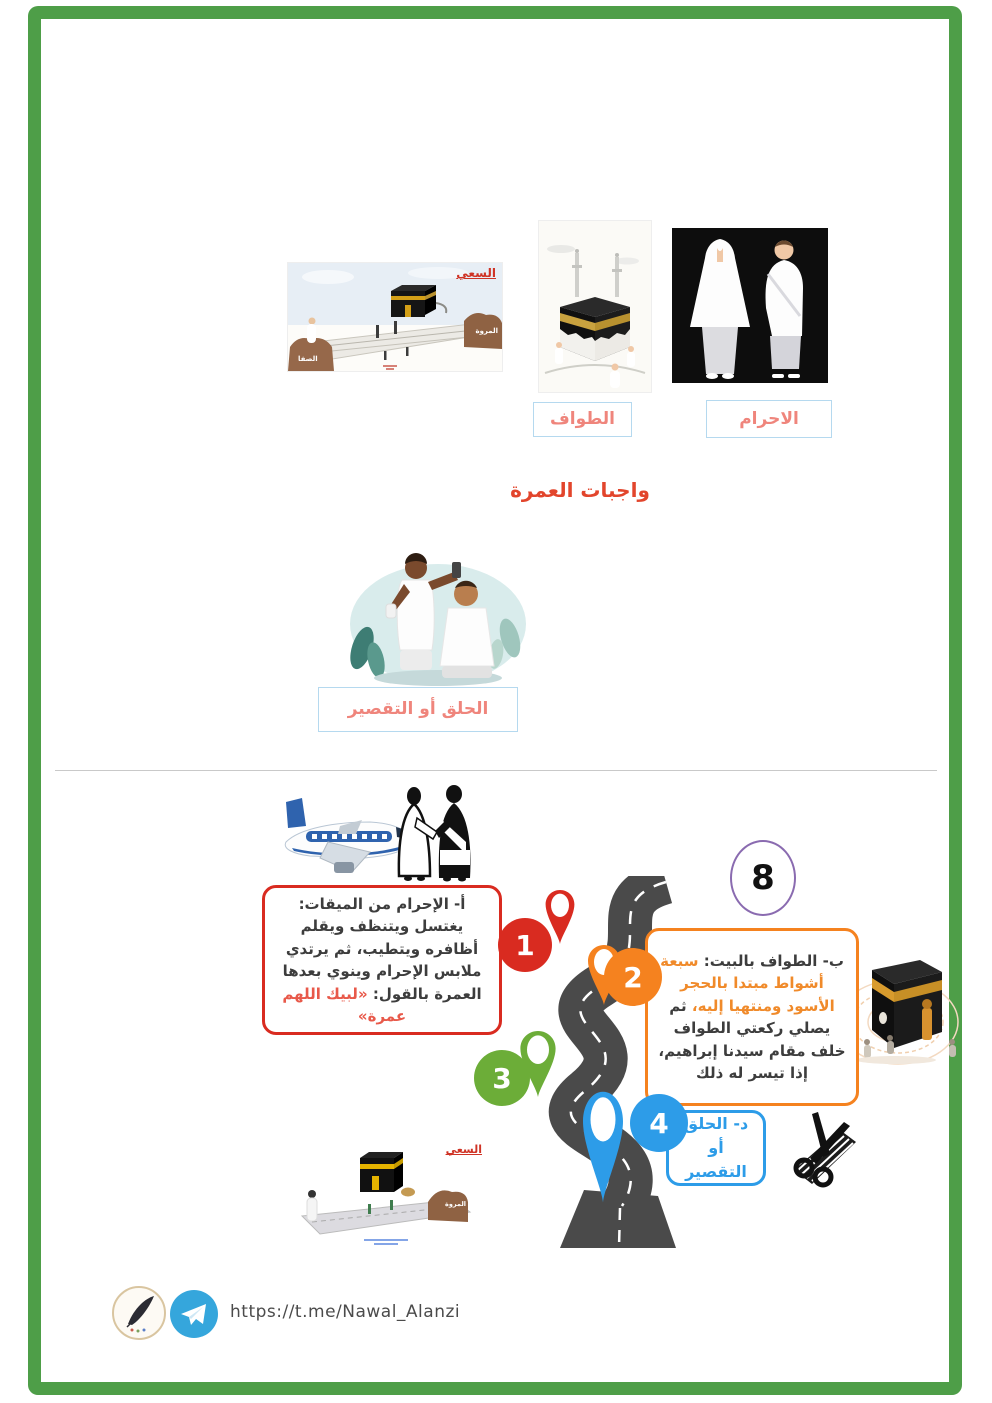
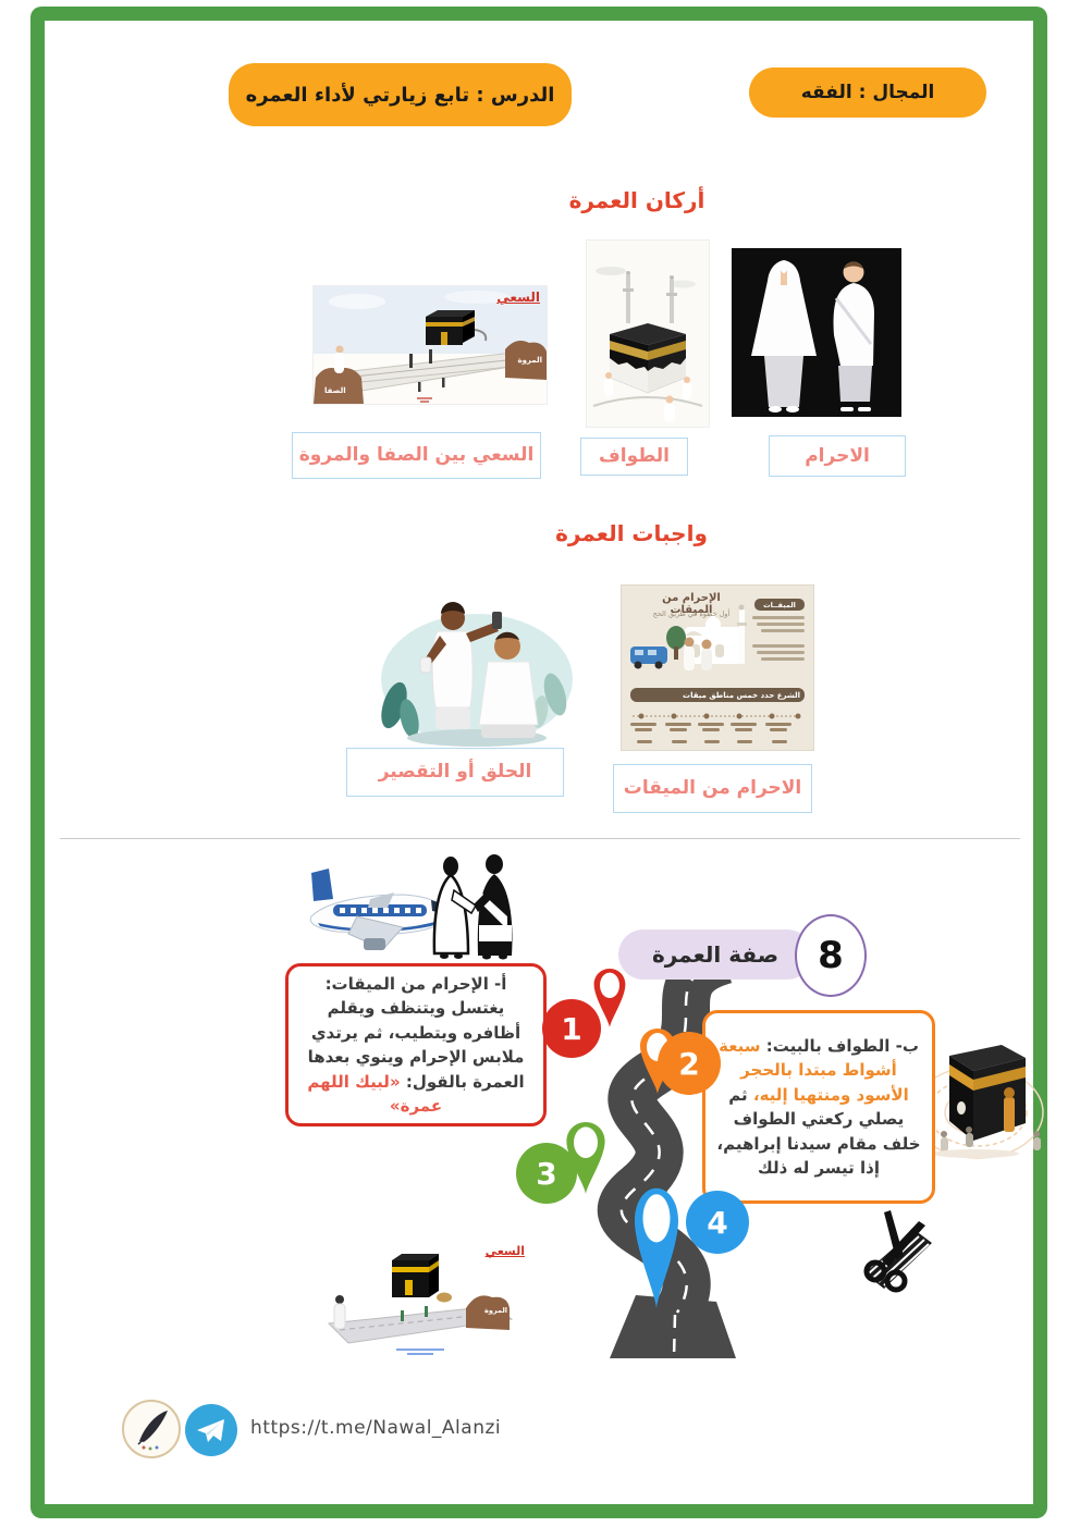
+ المجال : الفقه
+ الدرس : تابع زيارتي لأداء العمره
+ أركان العمرة
  السعي
  الصفا
  المروة
  الاحرام
  الطواف
+ السعي بين الصفا والمروة
  واجبات العمرة
+ الإحرام من الميقات
+ أول خطوة في طريق الحج
+ الميقــات
+ الشرع حدد خمس مناطق ميقات
+ الاحرام من الميقات
  الحلق أو التقصير
+ صفة العمرة
  8
  1
  2
  3
  4
  أ- الإحرام من الميقات: يغتسل ويتنظف ويقلم أظافره ويتطيب، ثم يرتدي ملابس الإحرام وينوي بعدها العمرة بالقول: «لبيك اللهم عمرة»
  ب- الطواف بالبيت: سبعة أشواط مبتدا بالحجر الأسود ومنتهيا إليه، ثم يصلي ركعتي الطواف خلف مقام سيدنا إبراهيم، إذا تيسر له ذلك
- د- الحلق أو التقصير
  السعي
  المروة
  https://t.me/Nawal_Alanzi
